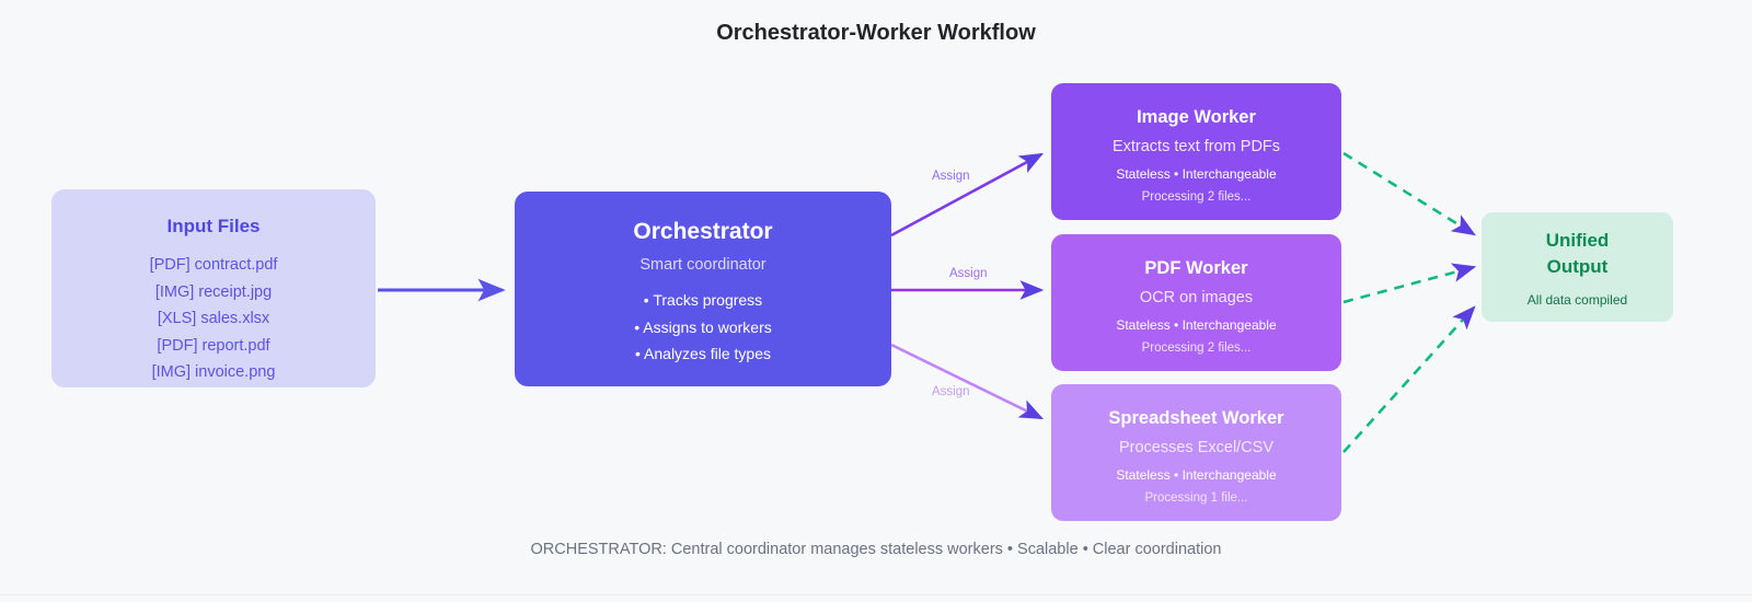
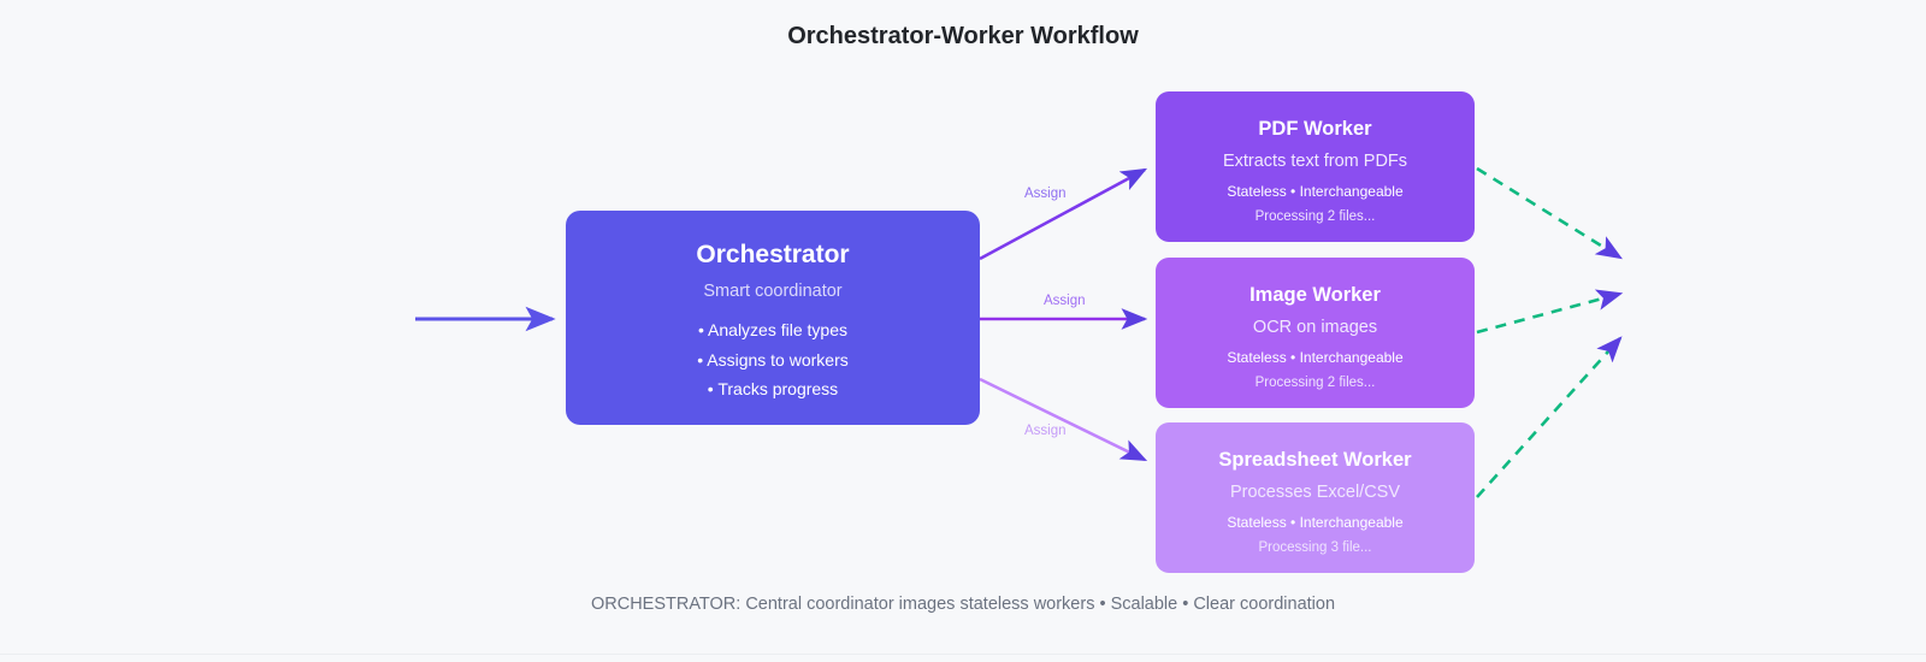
  Orchestrator-Worker Workflow
  Assign
  Assign
  Assign
- Input Files
- [PDF] contract.pdf
- [IMG] receipt.jpg
- [XLS] sales.xlsx
- [PDF] report.pdf
- [IMG] invoice.png
  Orchestrator
  Smart coordinator
- • Tracks progress
+ • Analyzes file types
  • Assigns to workers
- • Analyzes file types
+ • Tracks progress
- Image Worker
+ PDF Worker
  Extracts text from PDFs
  Stateless • Interchangeable
  Processing 2 files...
- PDF Worker
+ Image Worker
  OCR on images
  Stateless • Interchangeable
  Processing 2 files...
  Spreadsheet Worker
  Processes Excel/CSV
  Stateless • Interchangeable
- Processing 1 file...
+ Processing 3 file...
- Unified
- Output
- All data compiled
- ORCHESTRATOR: Central coordinator manages stateless workers • Scalable • Clear coordination
+ ORCHESTRATOR: Central coordinator images stateless workers • Scalable • Clear coordination
